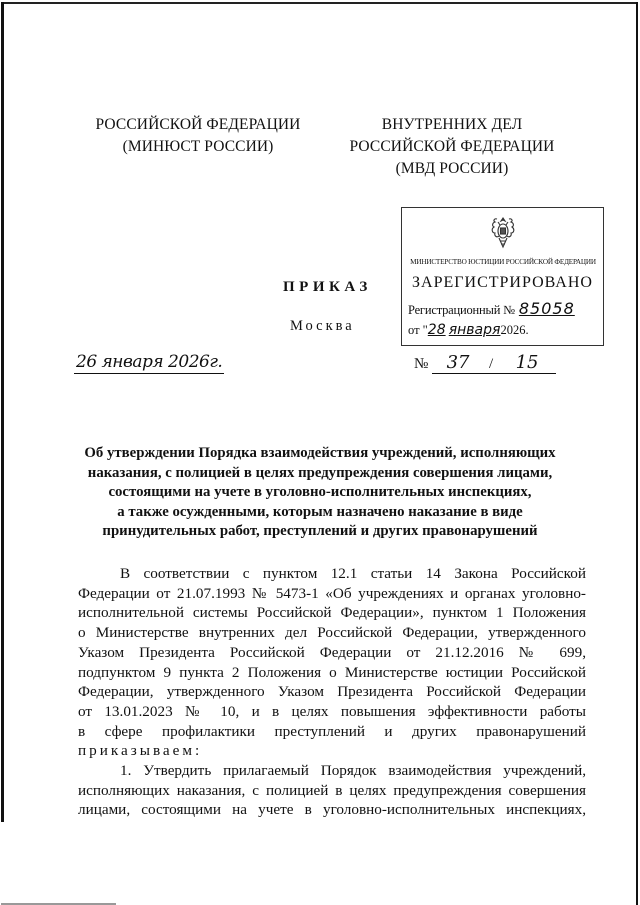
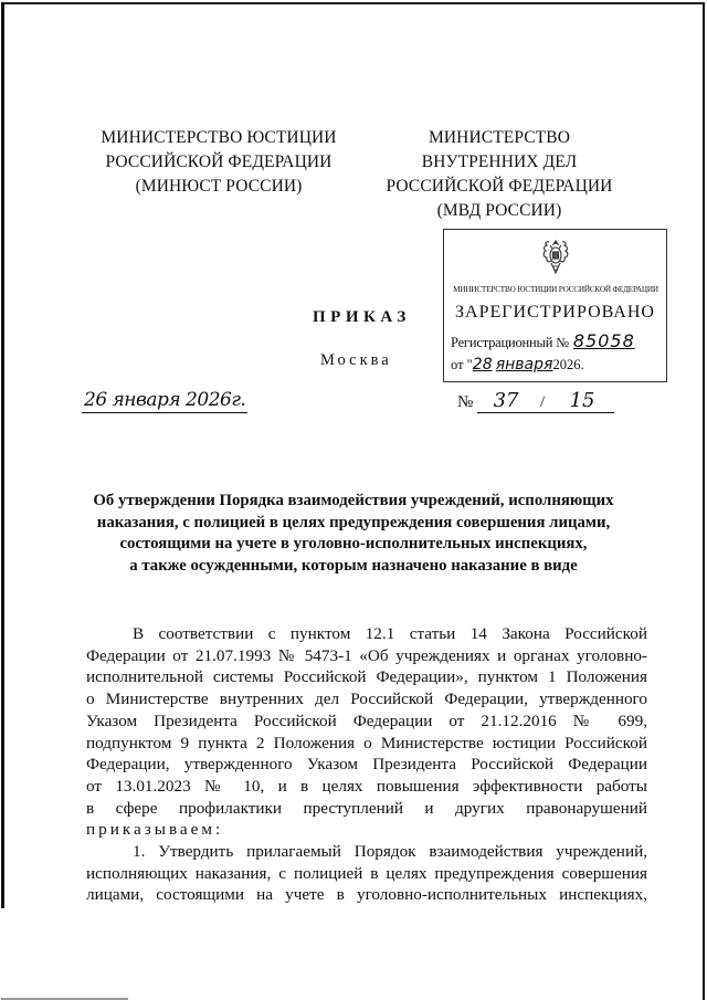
+ МИНИСТЕРСТВО ЮСТИЦИИ
  РОССИЙСКОЙ ФЕДЕРАЦИИ
  (МИНЮСТ РОССИИ)
+ МИНИСТЕРСТВО
  ВНУТРЕННИХ ДЕЛ
  РОССИЙСКОЙ ФЕДЕРАЦИИ
  (МВД РОССИИ)
  МИНИСТЕРСТВО ЮСТИЦИИ РОССИЙСКОЙ ФЕДЕРАЦИИ
  ЗАРЕГИСТРИРОВАНО
  Регистрационный № 85058
  от "28 января2026.
  ПРИКАЗ
  Москва
  26 января 2026г.
  № 37 / 15
  Об утверждении Порядка взаимодействия учреждений, исполняющих
  наказания, с полицией в целях предупреждения совершения лицами,
  состоящими на учете в уголовно-исполнительных инспекциях,
  а также осужденными, которым назначено наказание в виде
- принудительных работ, преступлений и других правонарушений
  В соответствии с пунктом 12.1 статьи 14 Закона Российской
  Федерации от 21.07.1993 № 5473-1 «Об учреждениях и органах уголовно-
  исполнительной системы Российской Федерации», пунктом 1 Положения
  о Министерстве внутренних дел Российской Федерации, утвержденного
  Указом Президента Российской Федерации от 21.12.2016 № 699,
  подпунктом 9 пункта 2 Положения о Министерстве юстиции Российской
  Федерации, утвержденного Указом Президента Российской Федерации
  от 13.01.2023 № 10, и в целях повышения эффективности работы
  в сфере профилактики преступлений и других правонарушений
  приказываем:
  1. Утвердить прилагаемый Порядок взаимодействия учреждений,
  исполняющих наказания, с полицией в целях предупреждения совершения
  лицами, состоящими на учете в уголовно-исполнительных инспекциях,
